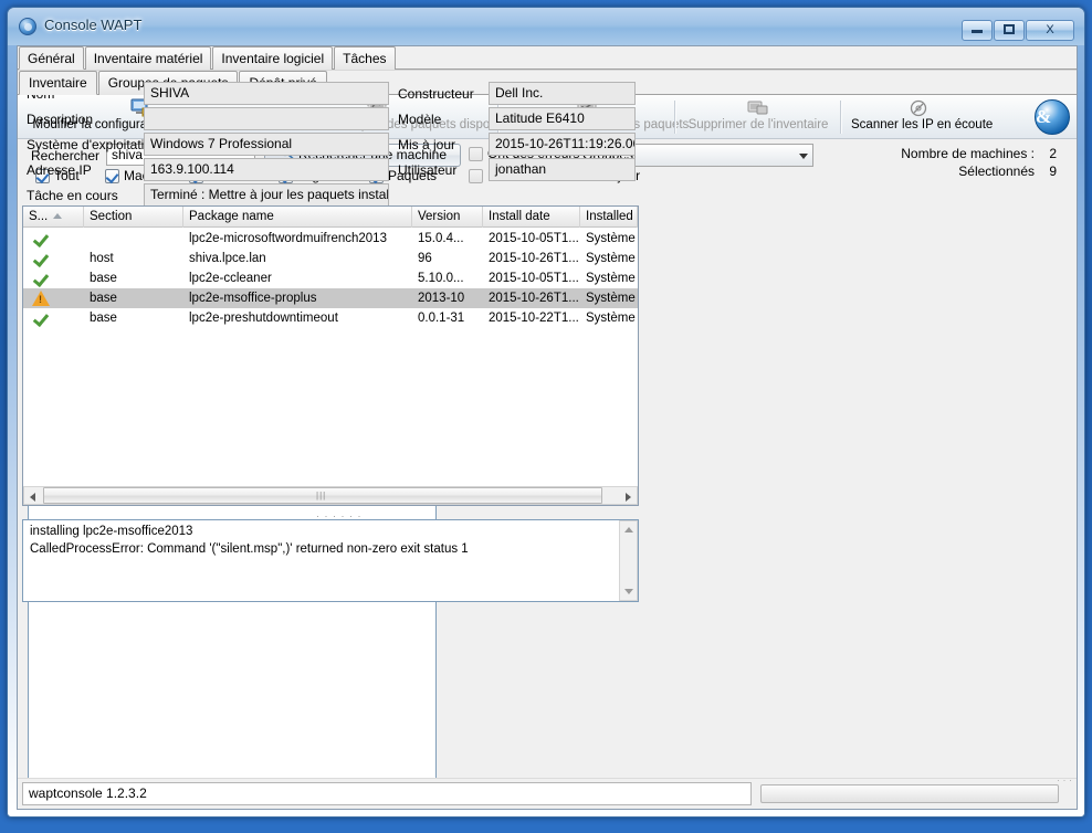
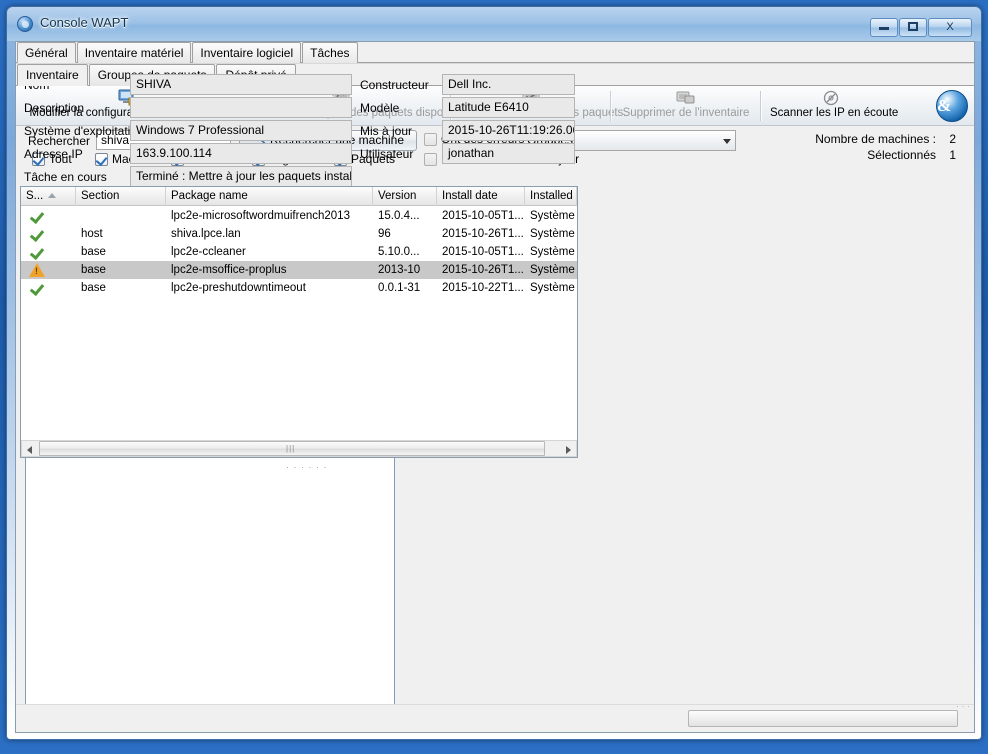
  Console WAPT
  X
  Inventaire
  Supprimer de l'inventaire
  Scanner les IP en écoute
  Rechercher
  shiva
  Nombre de machines :
  2
  Sélectionnés
- 9
+ 1
  Tout
  Paquets
  Général
  Inventaire matériel
  Inventaire logiciel
  Tâches
  SHIVA
  Description
  Système d'exploitati
  Windows 7 Professional
  Adresse IP
  163.9.100.114
  Tâche en cours
  Terminé : Mettre à jour les paquets instal
  Constructeur
  Dell Inc.
  Modèle
  Latitude E6410
  Mis à jour
  2015-10-26T11:19:26.0
  Utilisateur
  jonathan
  S...
  Section
  Package name
  Version
  Install date
  Installed
  lpc2e-microsoftwordmuifrench2013
  15.0.4...
  2015-10-05T1...
  Système
  host
  shiva.lpce.lan
  96
  2015-10-26T1...
  Système
  base
  lpc2e-ccleaner
  5.10.0...
  2015-10-05T1...
  Système
  base
  lpc2e-msoffice-proplus
  2013-10
  2015-10-26T1...
  Système
  base
  lpc2e-preshutdowntimeout
  0.0.1-31
  2015-10-22T1...
  Système
  |||
  · · · · · ·
- installing lpc2e-msoffice2013
- CalledProcessError: Command '("silent.msp",)' returned non-zero exit status 1
- waptconsole 1.2.3.2
  · · ·
